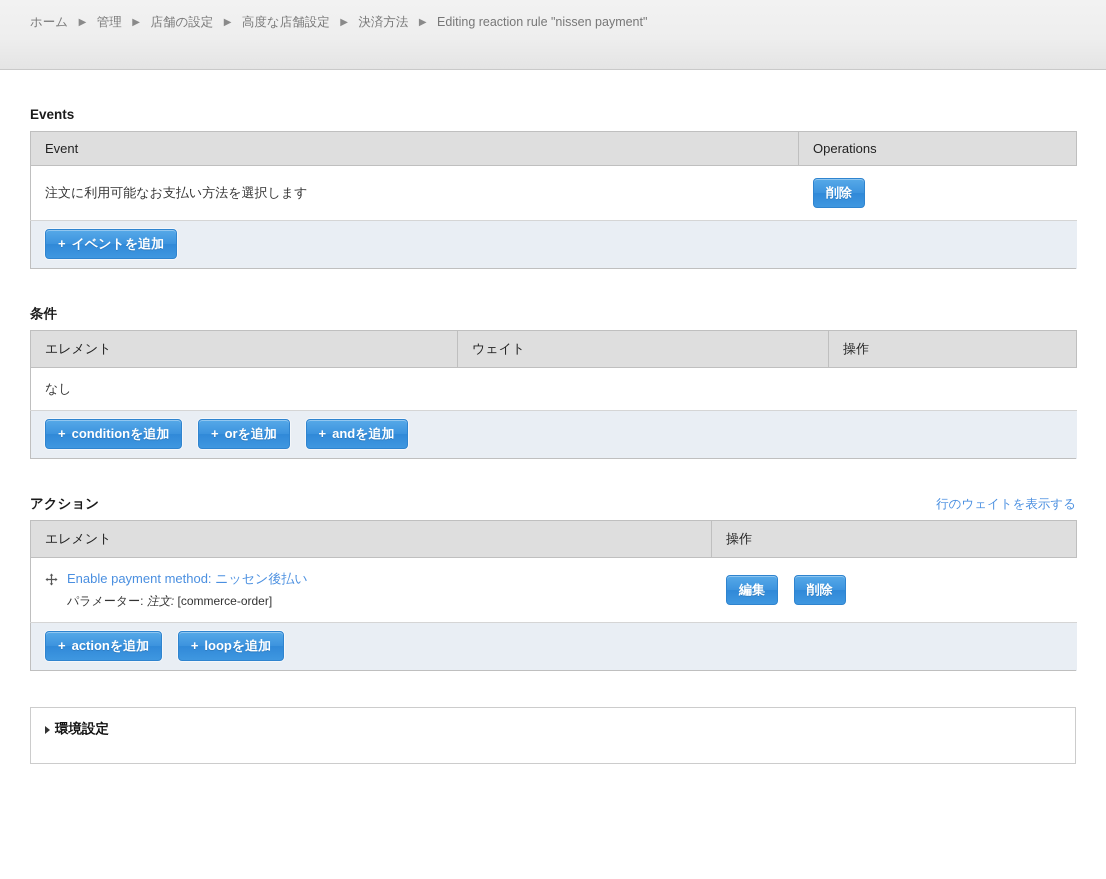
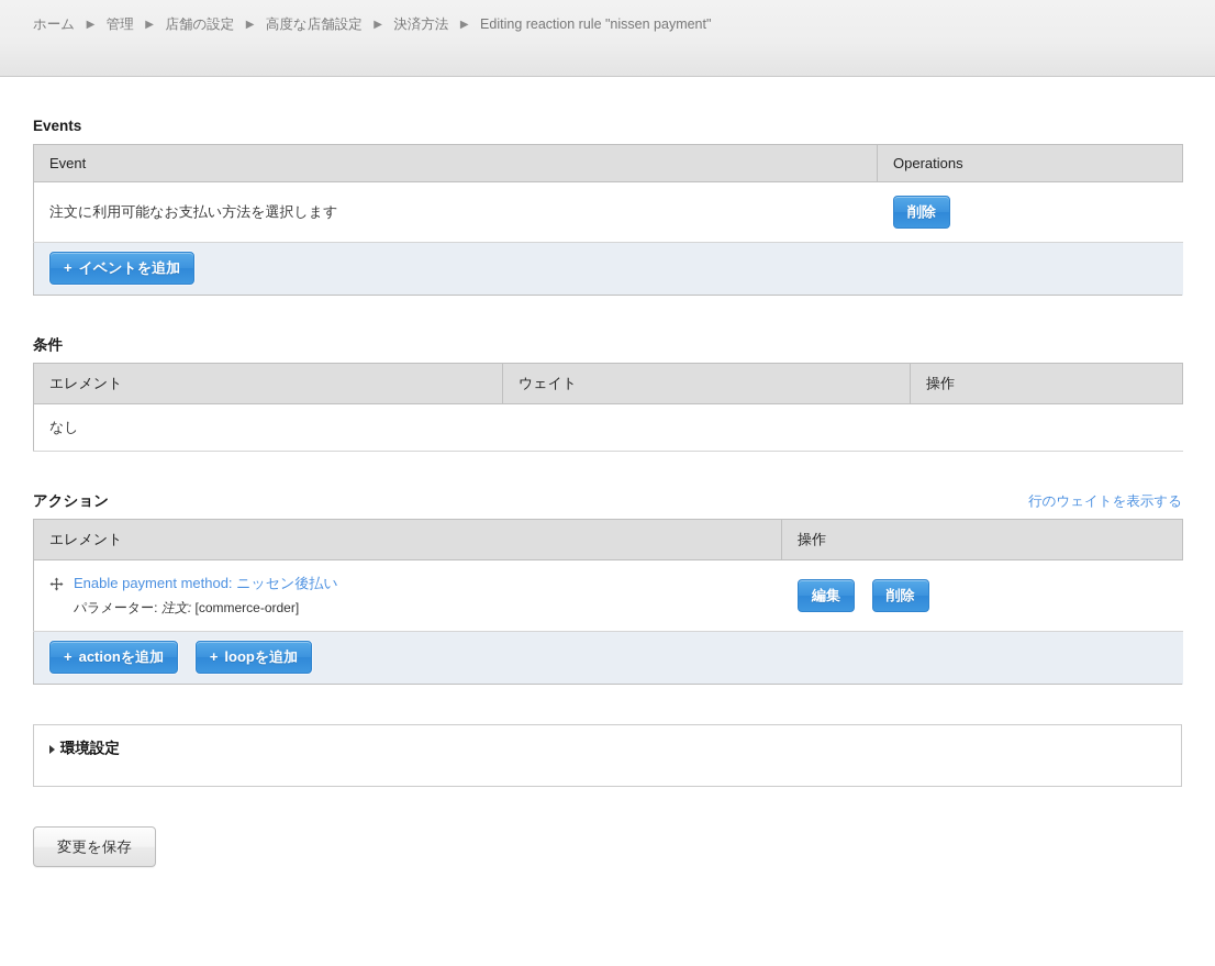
  ホーム ▶ 管理 ▶ 店舗の設定 ▶ 高度な店舗設定 ▶ 決済方法 ▶ Editing reaction rule "nissen payment"
  Events
  Event	Operations
  注文に利用可能なお支払い方法を選択します	削除
  + イベントを追加
  条件
  エレメント	ウェイト	操作
  なし
- + conditionを追加 + orを追加 + andを追加
  アクション
  行のウェイトを表示する
  エレメント	操作
  Enable payment method: ニッセン後払い パラメーター: 注文: [commerce-order]	編集 削除
  + actionを追加 + loopを追加
  環境設定
+ 変更を保存
